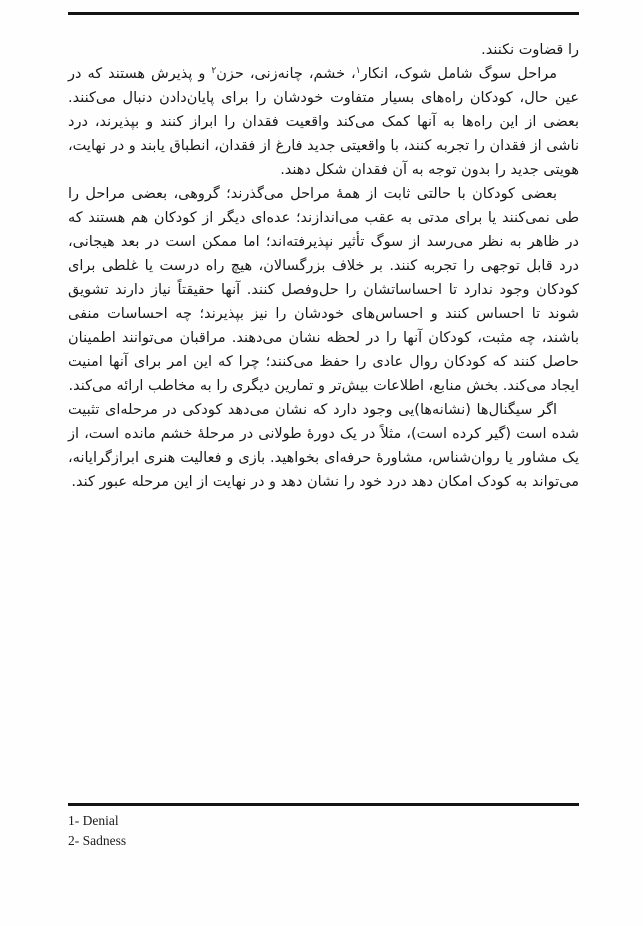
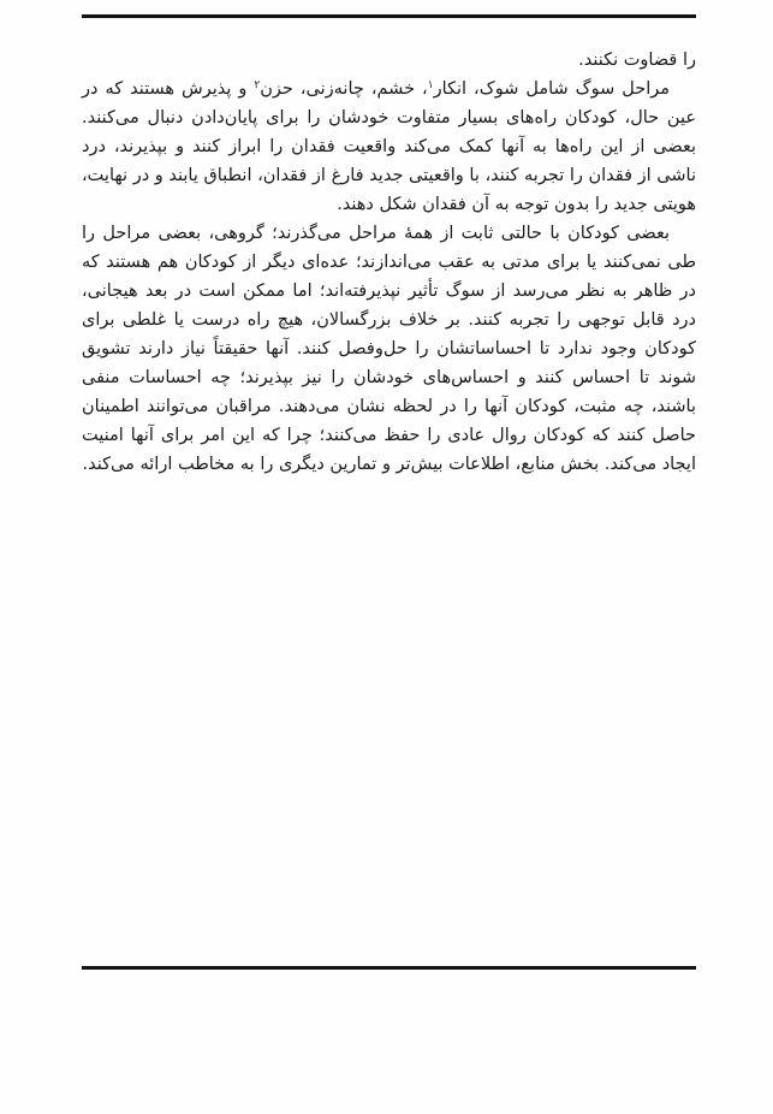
  را قضاوت نکنند.
  مراحل سوگ شامل شوک، انکار۱، خشم، چانه‌زنی، حزن۲ و پذیرش هستند که در عین حال، کودکان راه‌های بسیار متفاوت خودشان را برای پایان‌دادن دنبال می‌کنند. بعضی از این راه‌ها به آنها کمک می‌کند واقعیت فقدان را ابراز کنند و بپذیرند، درد ناشی از فقدان را تجربه کنند، با واقعیتی جدید فارغ از فقدان، انطباق یابند و در نهایت، هویتی جدید را بدون توجه به آن فقدان شکل دهند.
  بعضی کودکان با حالتی ثابت از همۀ مراحل می‌گذرند؛ گروهی، بعضی مراحل را طی نمی‌کنند یا برای مدتی به عقب می‌اندازند؛ عده‌ای دیگر از کودکان هم هستند که در ظاهر به نظر می‌رسد از سوگ تأثیر نپذیرفته‌اند؛ اما ممکن است در بعد هیجانی، درد قابل توجهی را تجربه کنند. بر خلاف بزرگسالان، هیچ راه درست یا غلطی برای کودکان وجود ندارد تا احساساتشان را حل‌وفصل کنند. آنها حقیقتاً نیاز دارند تشویق شوند تا احساس کنند و احساس‌های خودشان را نیز بپذیرند؛ چه احساسات منفی باشند، چه مثبت، کودکان آنها را در لحظه نشان می‌دهند. مراقبان می‌توانند اطمینان حاصل کنند که کودکان روال عادی را حفظ می‌کنند؛ چرا که این امر برای آنها امنیت ایجاد می‌کند. بخش منابع، اطلاعات بیش‌تر و تمارین دیگری را به مخاطب ارائه می‌کند.
- اگر سیگنال‌ها (نشانه‌ها)یی وجود دارد که نشان می‌دهد کودکی در مرحله‌ای تثبیت شده است (گیر کرده است)، مثلاً در یک دورۀ طولانی در مرحلۀ خشم مانده است، از یک مشاور یا روان‌شناس، مشاورۀ حرفه‌ای بخواهید. بازی و فعالیت هنری ابرازگرایانه، می‌تواند به کودک امکان دهد درد خود را نشان دهد و در نهایت از این مرحله عبور کند.
- 1- Denial
- 2- Sadness
